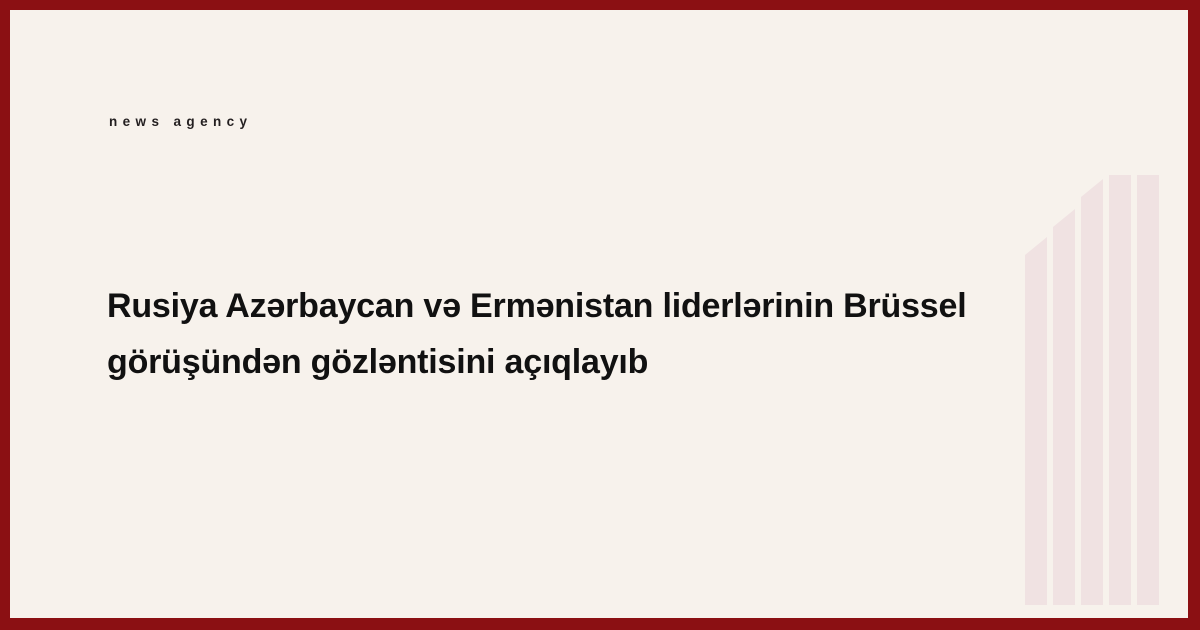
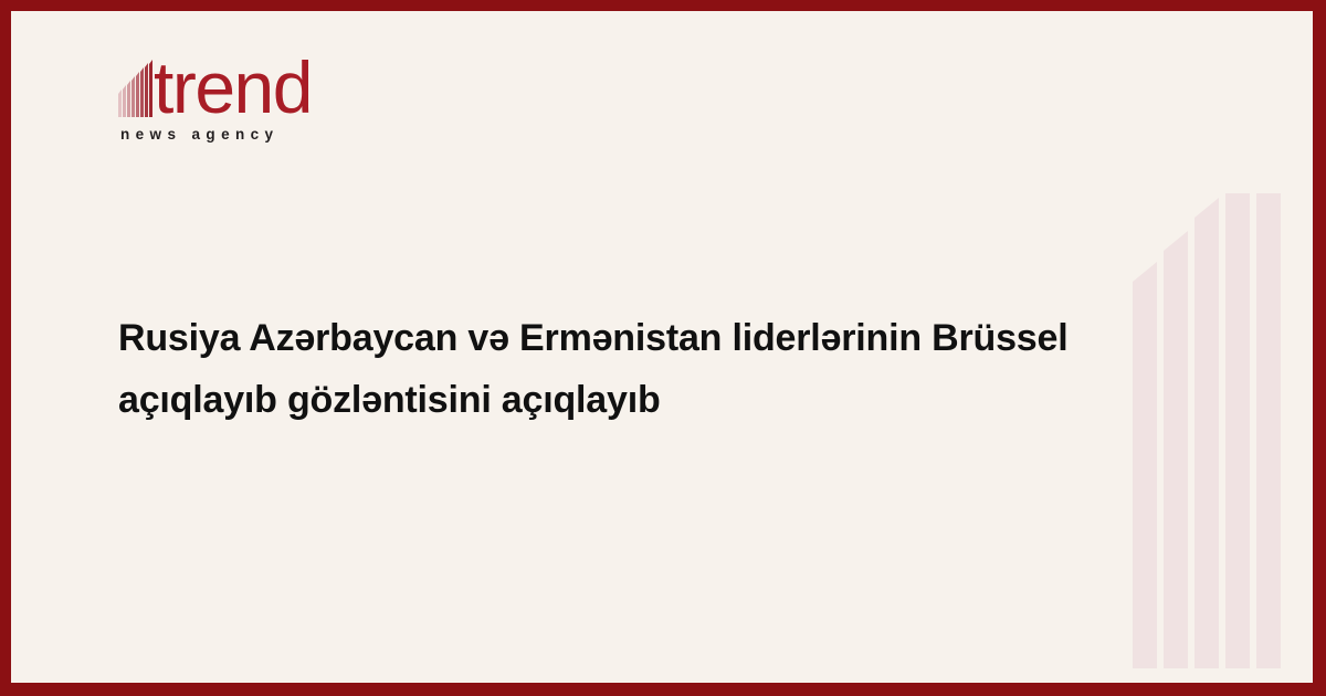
+ trend
  news agency
- Rusiya Azərbaycan və Ermənistan liderlərinin Brüssel görüşündən gözləntisini açıqlayıb
+ Rusiya Azərbaycan və Ermənistan liderlərinin Brüssel açıqlayıb gözləntisini açıqlayıb
